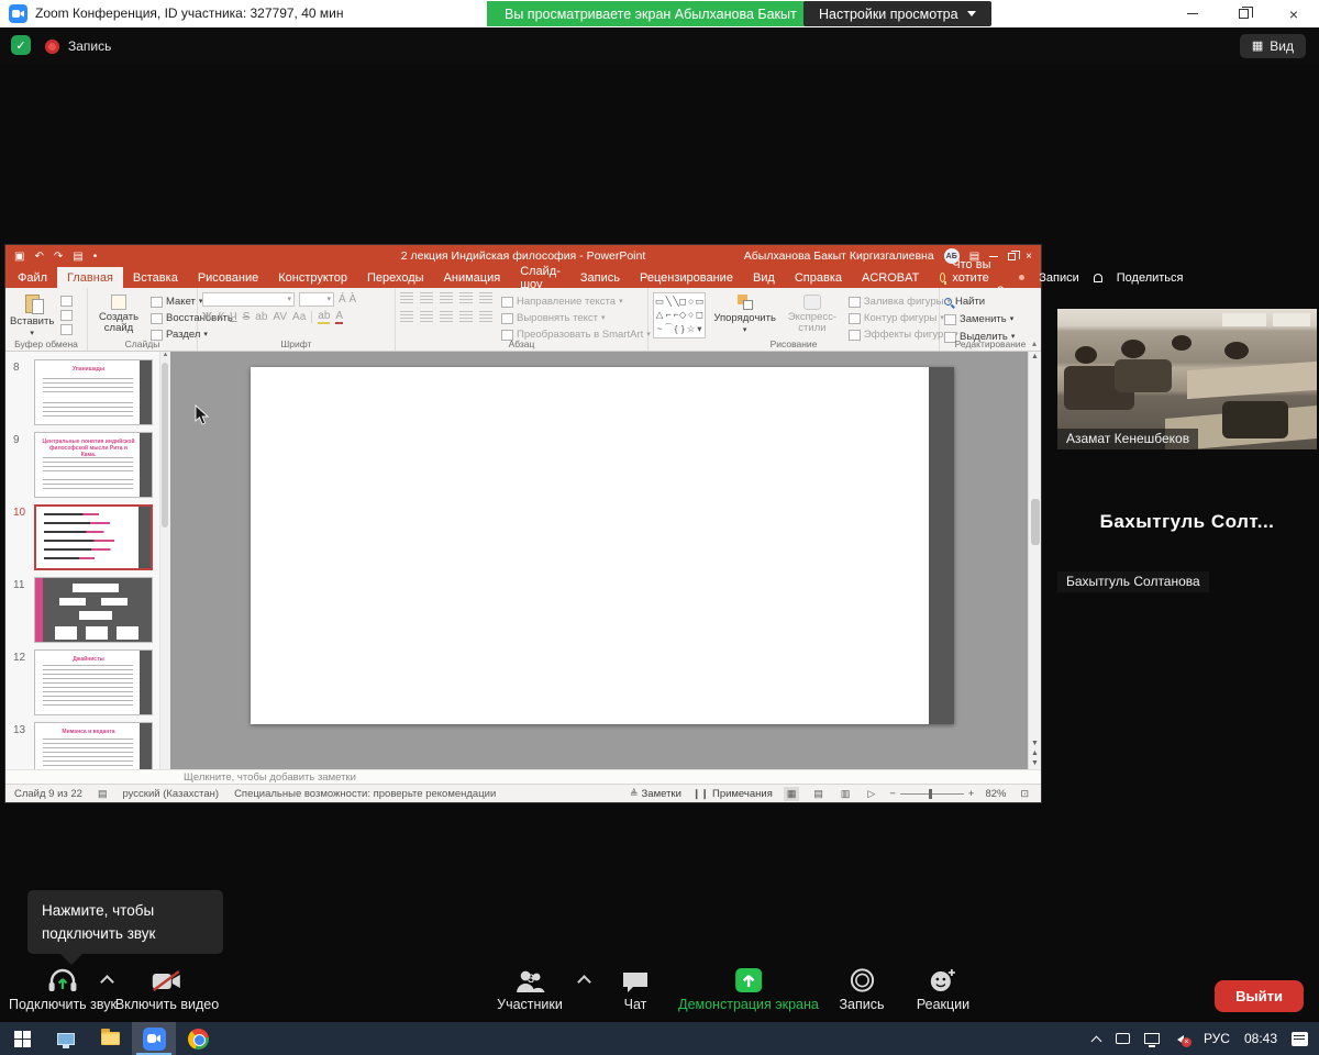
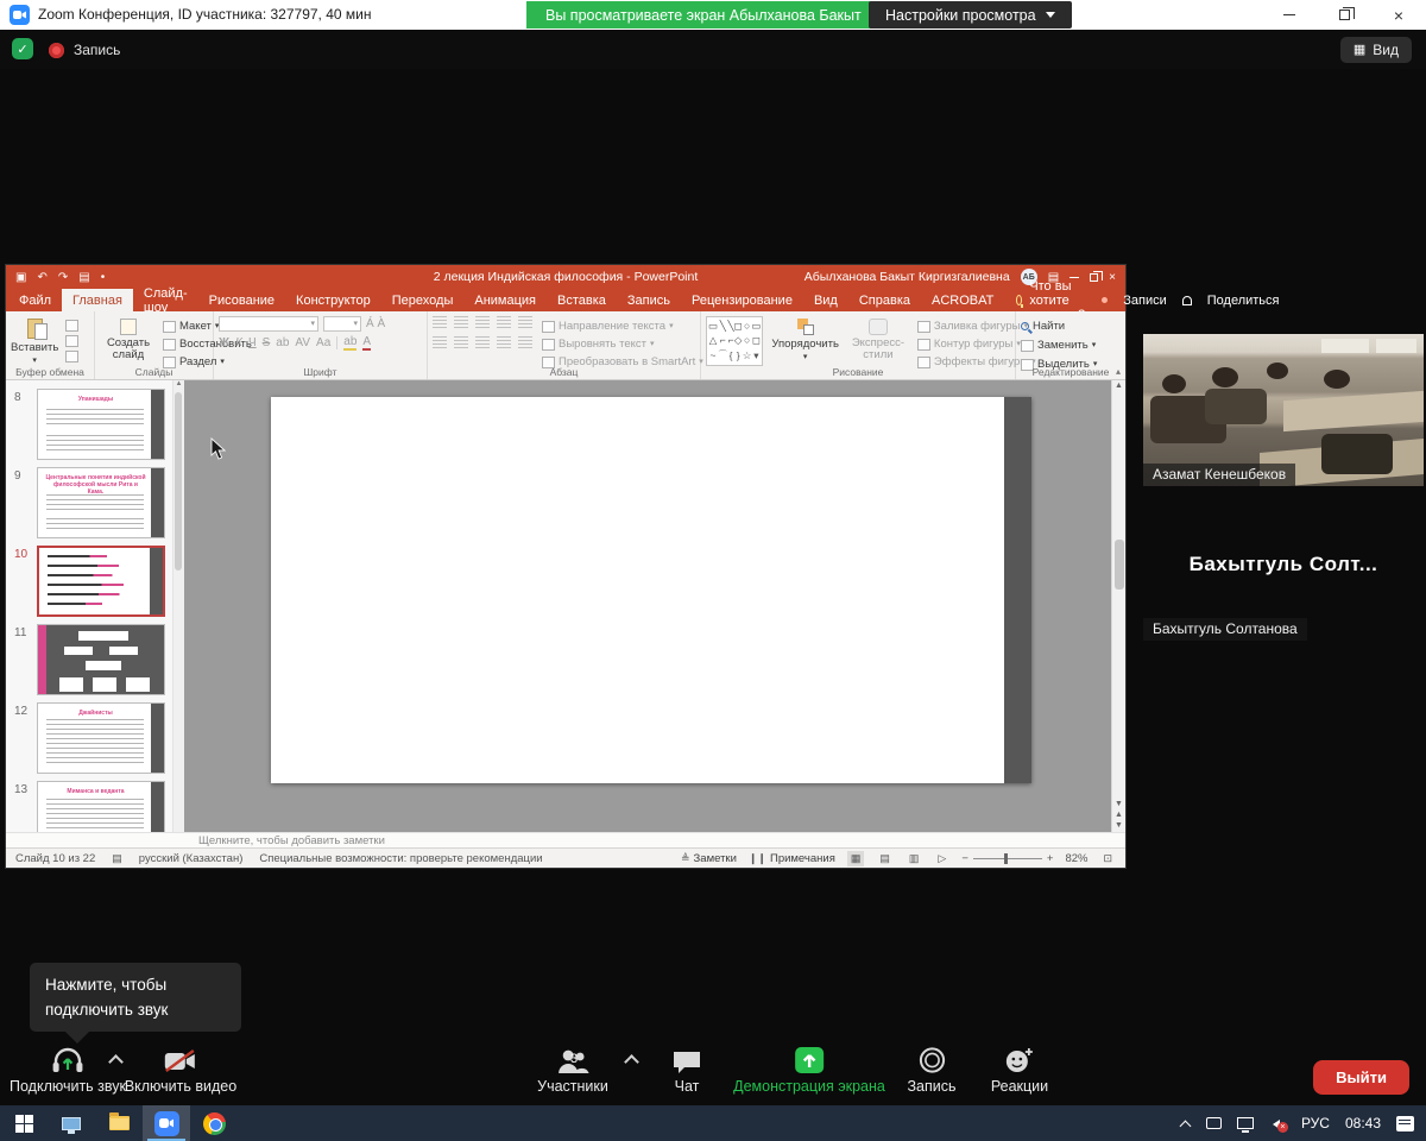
  Zoom Конференция, ID участника: 327797, 40 мин
  Вы просматриваете экран Абылханова Бакыт
  Настройки просмотра
  ×
  ✓
  Запись
  ▦
  Вид
  ▣
  ↶
  ↷
  ▤
  •
  2 лекция Индийская философия - PowerPoint
  Абылханова Бакыт Киргизгалиевна
  ▤
  ×
  Файл
  Главная
- Вставка
+ Слайд-шоу
  Рисование
  Конструктор
  Переходы
  Анимация
- Слайд-шоу
+ Вставка
  Запись
  Рецензирование
  Вид
  Справка
  ACROBAT
  Записи
  Поделиться
  Вставить
  Буфер обмена
  Создать слайд
  Макет
  Восстановить
  Раздел
  Слайды
  А́ А̀
  Ж
  К
  Ч
  S
  ab
  AV
  Aa
  ab
  А
  Шрифт
  Направление текста
  Выровнять текст
  Преобразовать в SmartArt
  Абзац
  ▭
  ╲
  ╲
  ◻
  ○
  ▭
  △
  ⌐
  ⌐
  ◇
  ○
  ◻
  ~
  ⌒
  {
  }
  ☆
  ▾
  Упорядочить
  Экспресс-стили
  Заливка фигуры
  Контур фигуры
  Эффекты фигур
  Рисование
  Найти
  Заменить
  Выделить
  Редактирование
  ▴
  8
  9
  10
  11
  12
  13
  Щелкните, чтобы добавить заметки
- Слайд 9 из 22
+ Слайд 10 из 22
  ▤
  русский (Казахстан)
  Специальные возможности: проверьте рекомендации
  ≜
  Заметки
  ❙❙
  Примечания
  ▦
  ▤
  ▥
  ▷
  −
  +
  82%
  ⊡
  Азамат Кенешбеков
  Бахытгуль Солт...
  Бахытгуль Солтанова
  Нажмите, чтобы
  подключить звук
  Подключить звук
  Включить видео
  3
  Участники
  Чат
  Демонстрация экрана
  Запись
  Реакции
  Выйти
  РУС
  08:43
